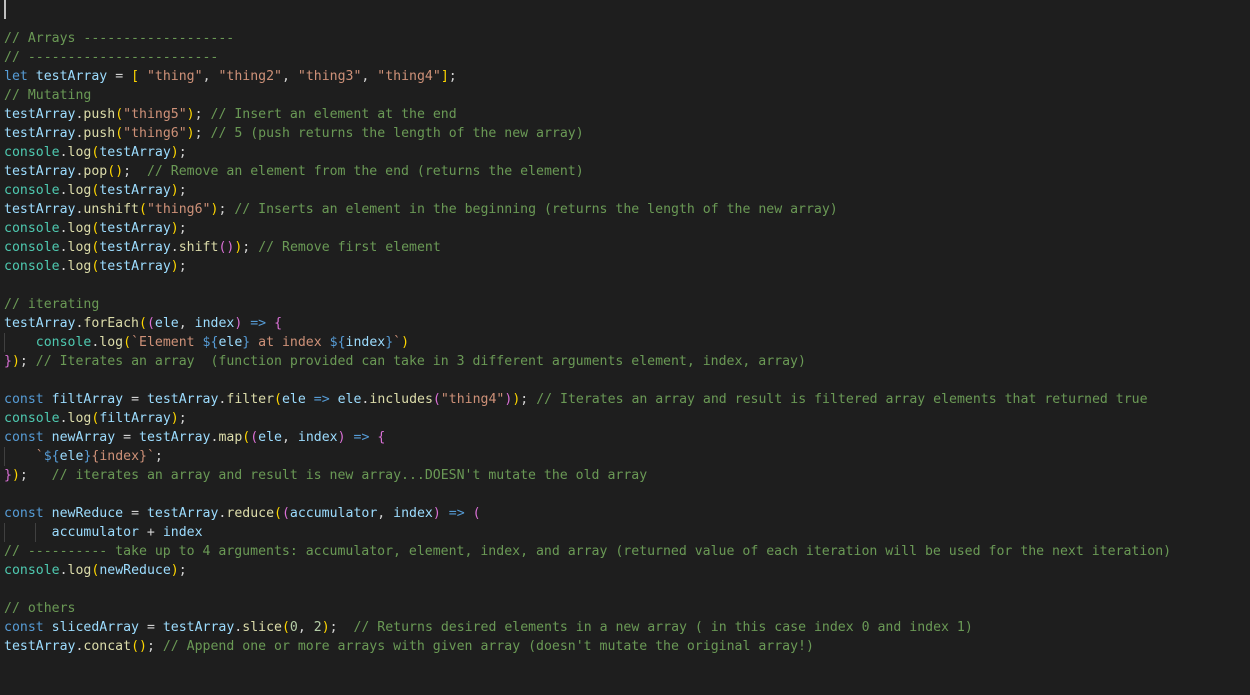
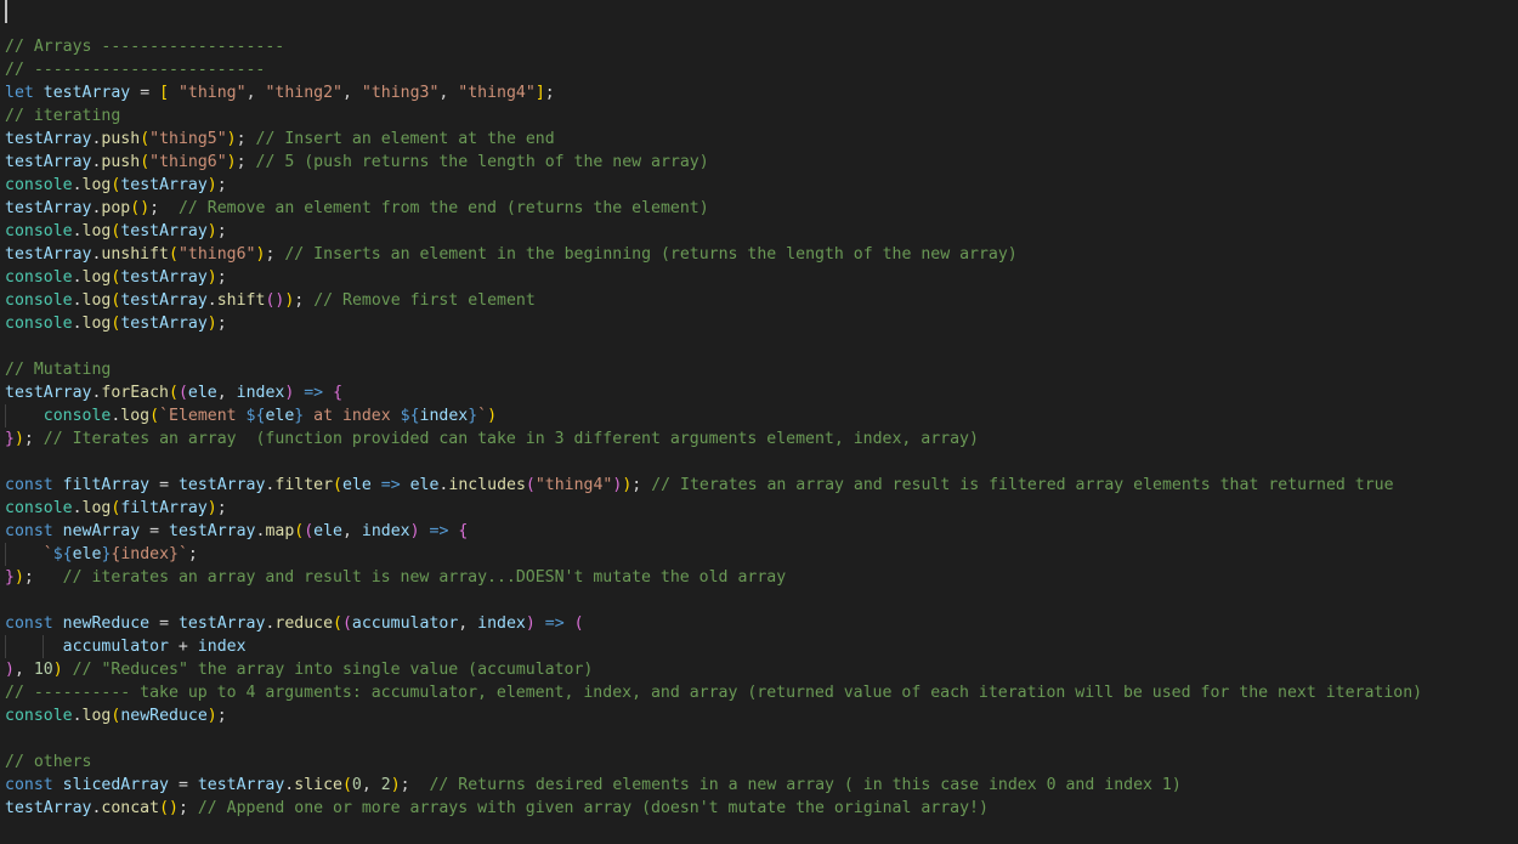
  // Arrays -------------------
  // ------------------------
  let testArray = [ "thing", "thing2", "thing3", "thing4"];
- // Mutating
+ // iterating
  testArray.push("thing5"); // Insert an element at the end
  testArray.push("thing6"); // 5 (push returns the length of the new array)
  console.log(testArray);
  testArray.pop(); // Remove an element from the end (returns the element)
  console.log(testArray);
  testArray.unshift("thing6"); // Inserts an element in the beginning (returns the length of the new array)
  console.log(testArray);
  console.log(testArray.shift()); // Remove first element
  console.log(testArray);
- // iterating
+ // Mutating
  testArray.forEach((ele, index) => {
  console.log(`Element ${ele} at index ${index}`)
  }); // Iterates an array (function provided can take in 3 different arguments element, index, array)
  const filtArray = testArray.filter(ele => ele.includes("thing4")); // Iterates an array and result is filtered array elements that returned true
  console.log(filtArray);
  const newArray = testArray.map((ele, index) => {
  `${ele}{index}`;
  }); // iterates an array and result is new array...DOESN't mutate the old array
  const newReduce = testArray.reduce((accumulator, index) => (
  accumulator + index
+ ), 10) // "Reduces" the array into single value (accumulator)
  // ---------- take up to 4 arguments: accumulator, element, index, and array (returned value of each iteration will be used for the next iteration)
  console.log(newReduce);
  // others
  const slicedArray = testArray.slice(0, 2); // Returns desired elements in a new array ( in this case index 0 and index 1)
  testArray.concat(); // Append one or more arrays with given array (doesn't mutate the original array!)
